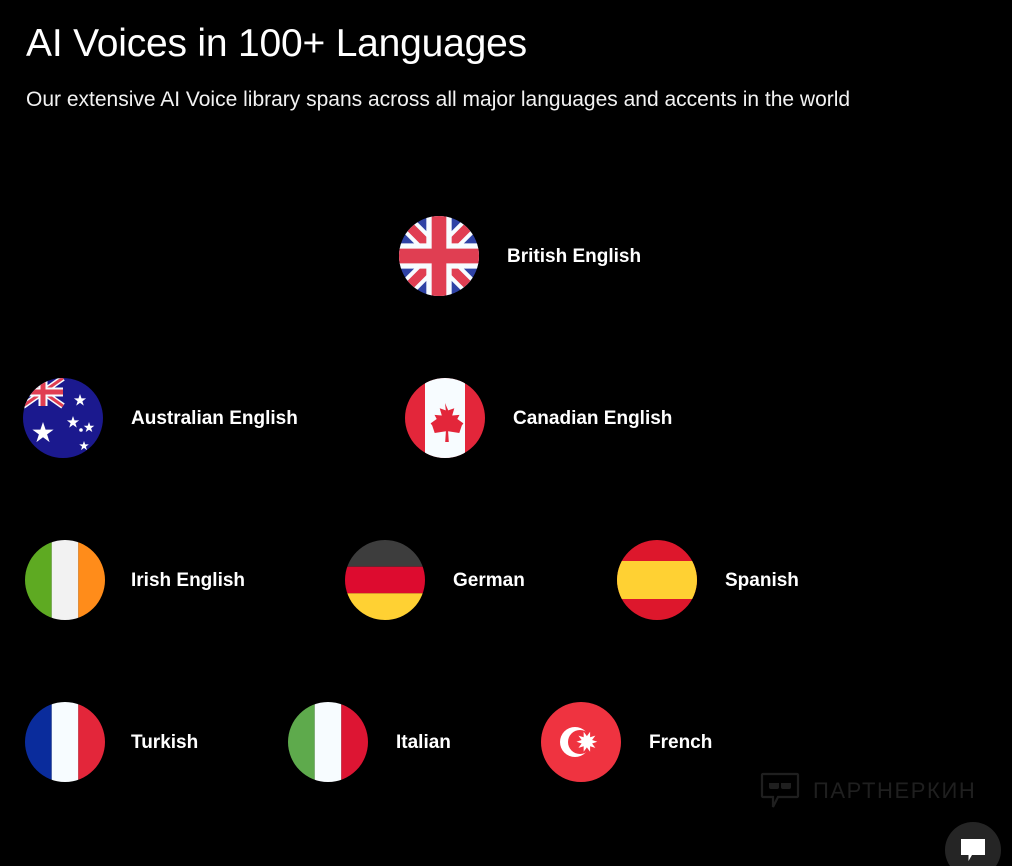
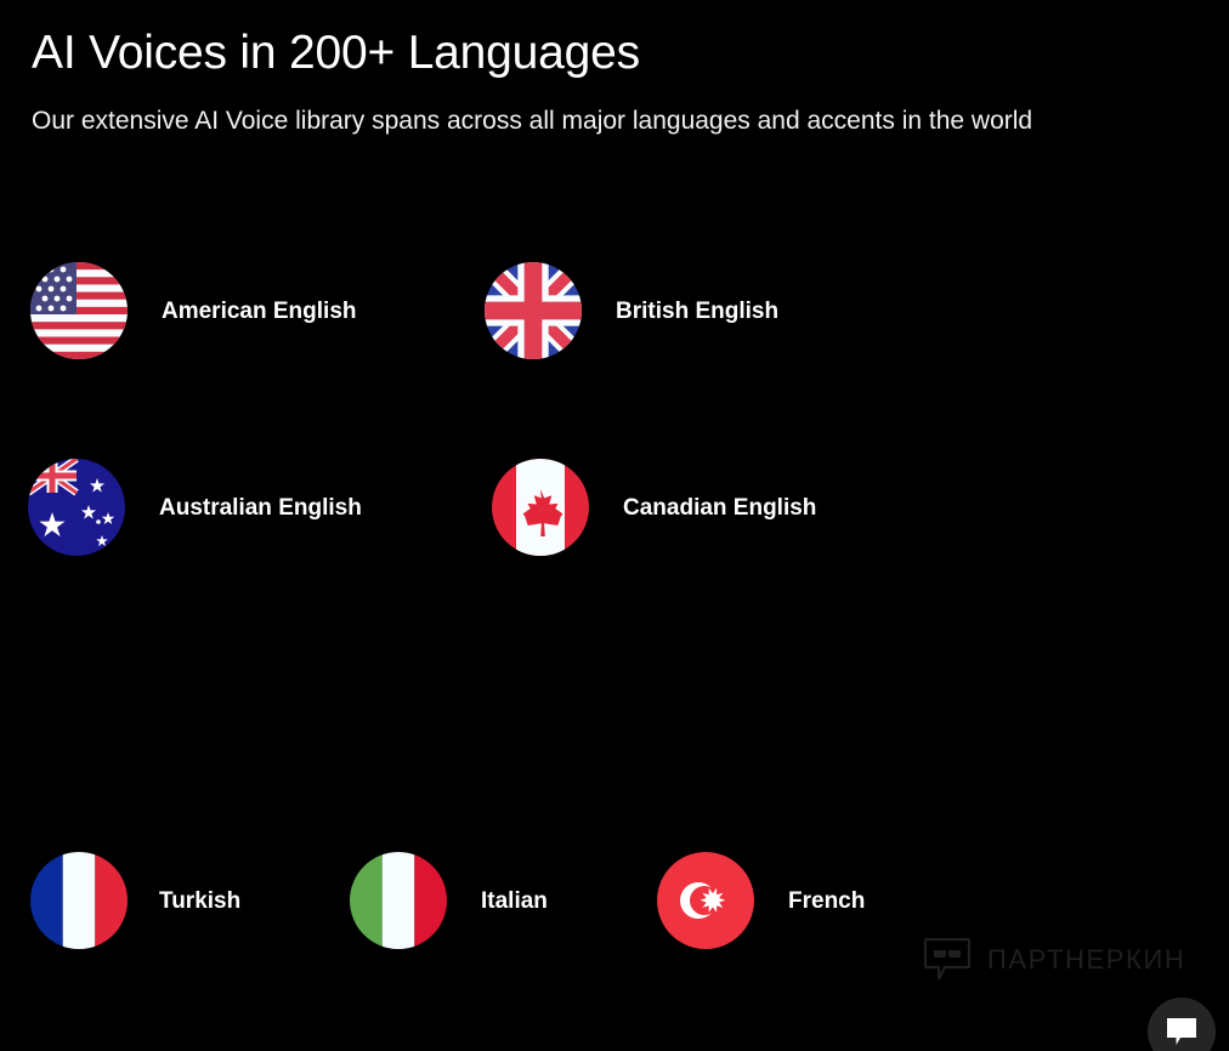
- AI Voices in 100+ Languages
+ AI Voices in 200+ Languages
  Our extensive AI Voice library spans across all major languages and accents in the world
+ American English
  British English
  Australian English
  Canadian English
- Irish English
- German
- Spanish
  Turkish
  Italian
  French
  ПАРТНЕРКИН
